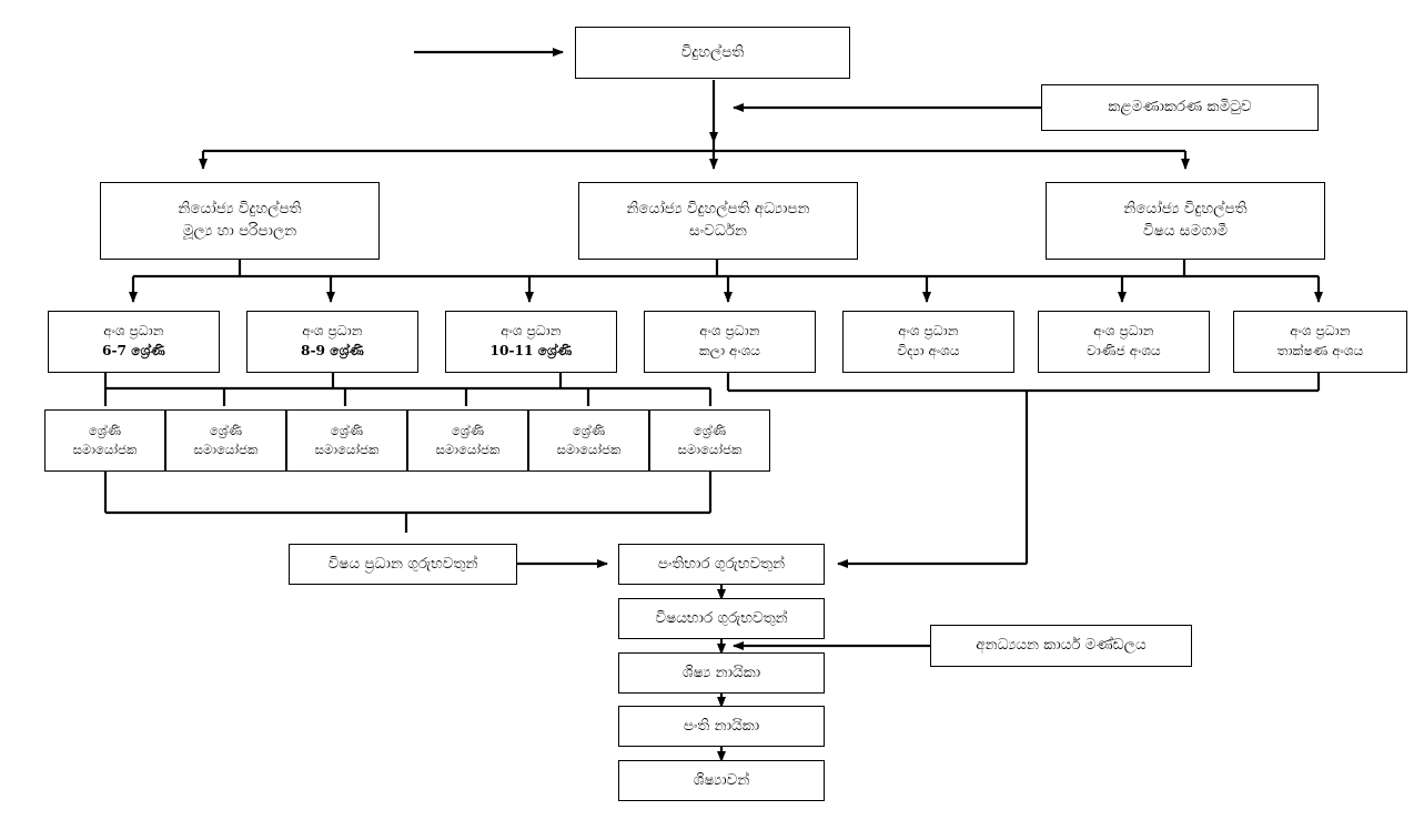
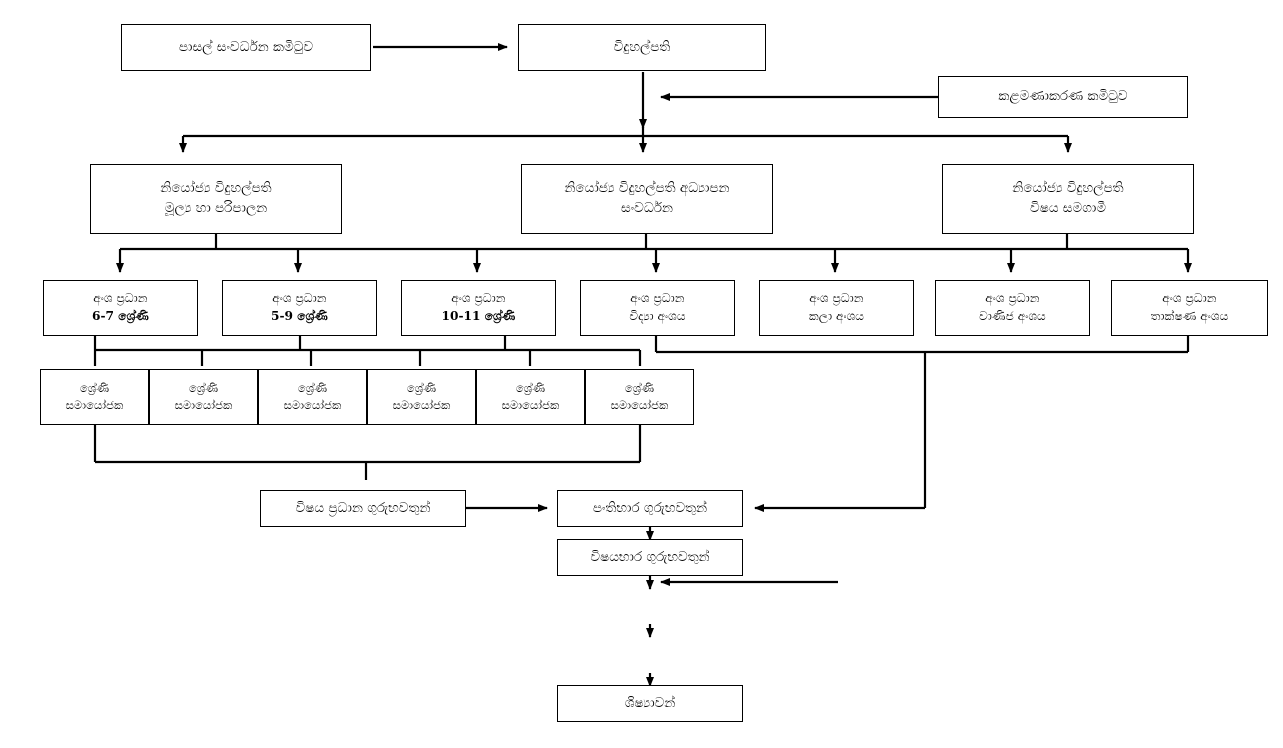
+ පාසල් සංවර්ධන කමිටුව
  විදුහල්පති
  කළමණාකරණ කමිටුව
  නියෝජ්‍ය විදුහල්පති
  මූල්‍ය හා පරිපාලන
  නියෝජ්‍ය විදුහල්පති අධ්‍යාපන
  සංවර්ධන
  නියෝජ්‍ය විදුහල්පති
  විෂය සමගාමී
  අංශ ප්‍රධාන
  6-7 ශ්‍රේණි
  අංශ ප්‍රධාන
- 8-9 ශ්‍රේණි
+ 5-9 ශ්‍රේණි
  අංශ ප්‍රධාන
  10-11 ශ්‍රේණි
  අංශ ප්‍රධාන
- කලා අංශය
+ විද්‍යා අංශය
  අංශ ප්‍රධාන
- විද්‍යා අංශය
+ කලා අංශය
  අංශ ප්‍රධාන
  වාණිජ අංශය
  අංශ ප්‍රධාන
  තාක්ෂණ අංශය
  ශ්‍රේණි
  සමායෝජක
  ශ්‍රේණි
  සමායෝජක
  ශ්‍රේණි
  සමායෝජක
  ශ්‍රේණි
  සමායෝජක
  ශ්‍රේණි
  සමායෝජක
  ශ්‍රේණි
  සමායෝජක
  විෂය ප්‍රධාන ගුරුභවතුන්
  පංතිභාර ගුරුභවතුන්
  විෂයභාර ගුරුභවතුන්
- අනධ්‍යයන කාර්ය මණ්ඩලය
- ශිෂ්‍ය නායිකා
- පංති නායිකා
  ශිෂ්‍යාවන්
